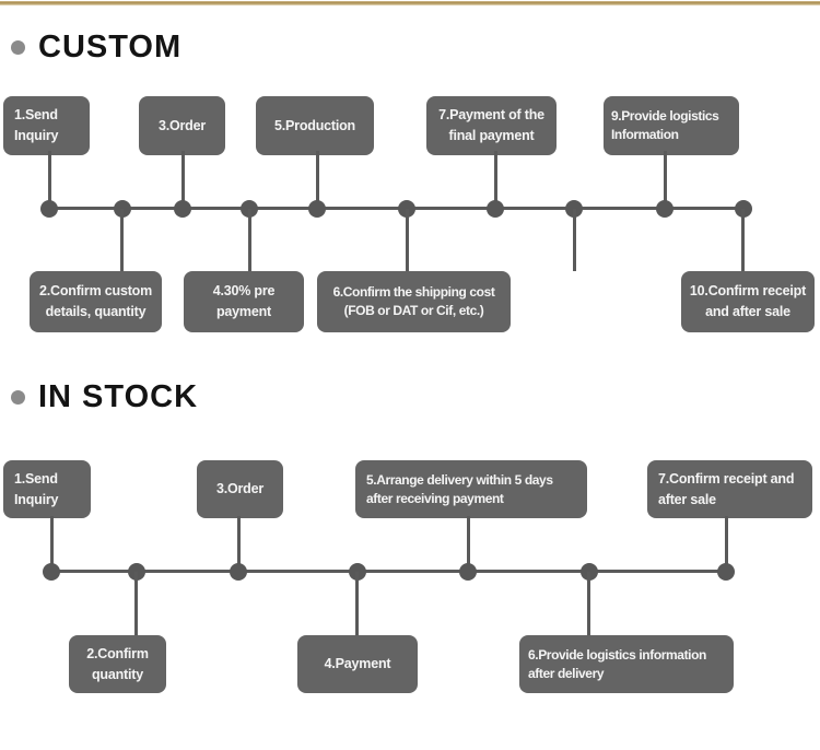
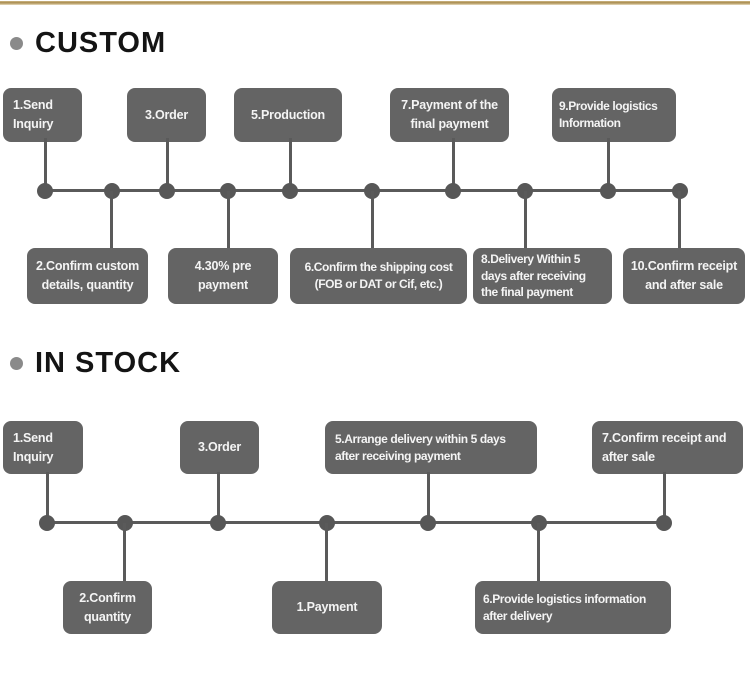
  CUSTOM
  1.Send
  Inquiry
  3.Order
  5.Production
  7.Payment of the
  final payment
  9.Provide logistics
  Information
  2.Confirm custom
  details, quantity
  4.30% pre
  payment
  6.Confirm the shipping cost
  (FOB or DAT or Cif, etc.)
+ 8.Delivery Within 5
+ days after receiving
+ the final payment
  10.Confirm receipt
  and after sale
  IN STOCK
  1.Send
  Inquiry
  3.Order
  5.Arrange delivery within 5 days
  after receiving payment
  7.Confirm receipt and
  after sale
  2.Confirm
  quantity
- 4.Payment
+ 1.Payment
  6.Provide logistics information
  after delivery
